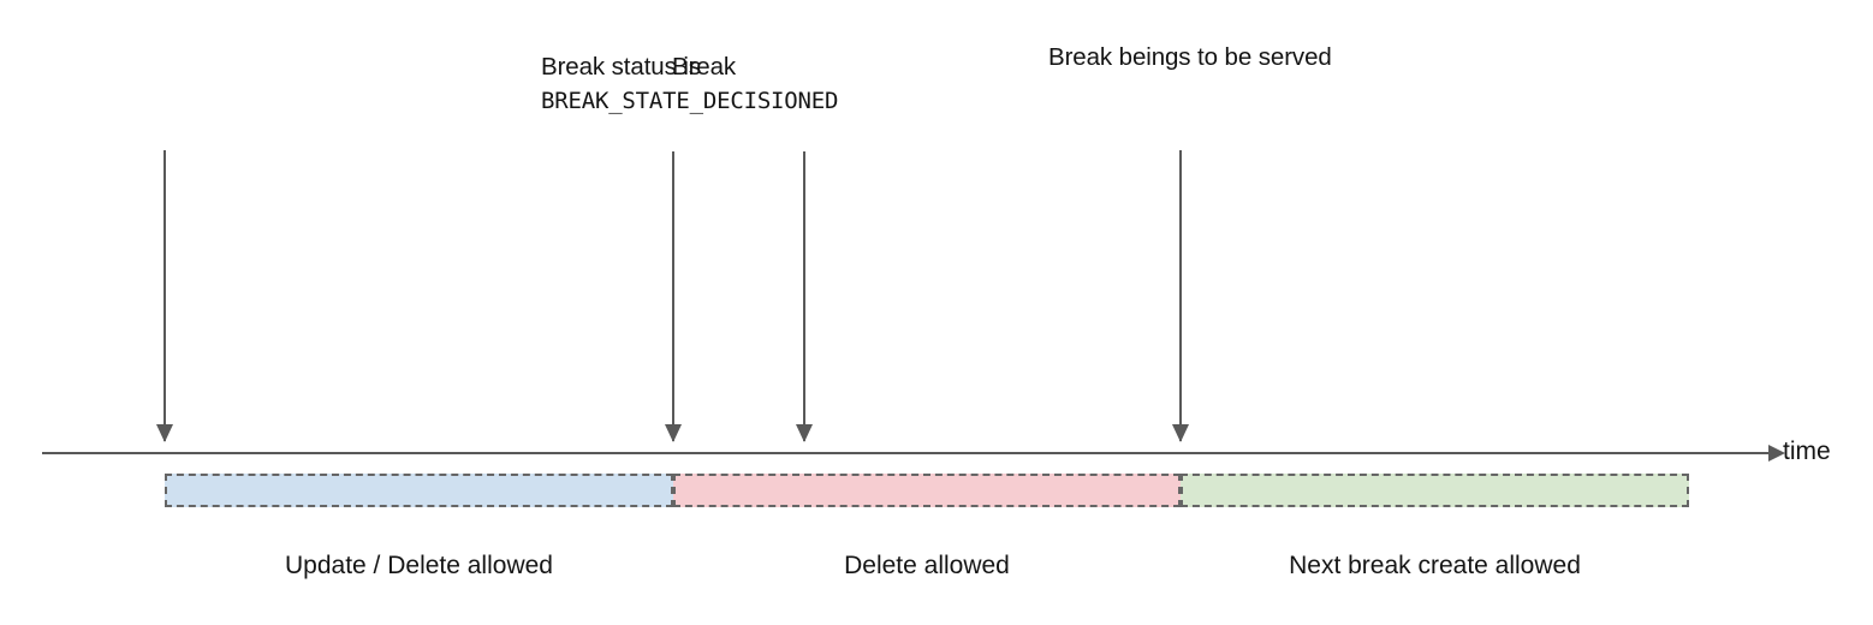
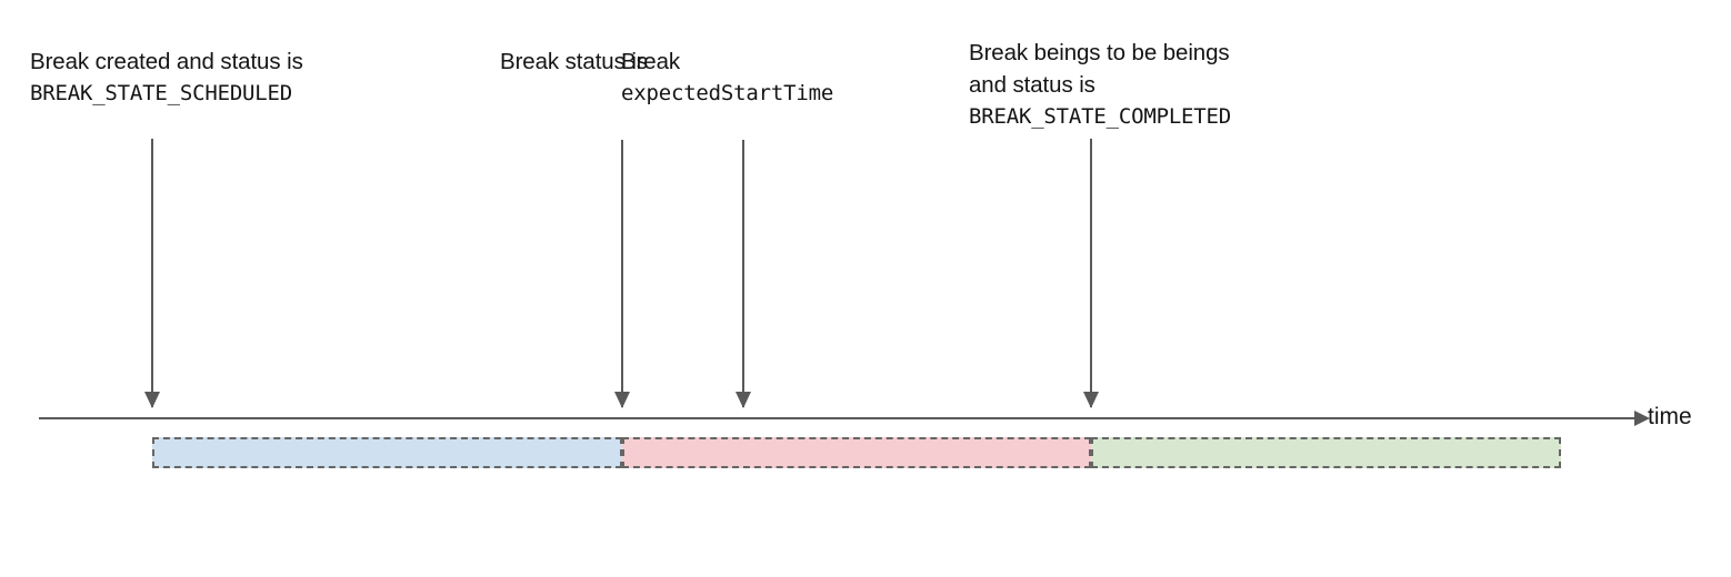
+ Break created and status is
+ BREAK_STATE_SCHEDULED
  Break status is
- BREAK_STATE_DECISIONED
  Break
+ expectedStartTime
- Break beings to be served
+ Break beings to be beings
+ and status is
+ BREAK_STATE_COMPLETED
  time
- Update / Delete allowed
- Delete allowed
- Next break create allowed
